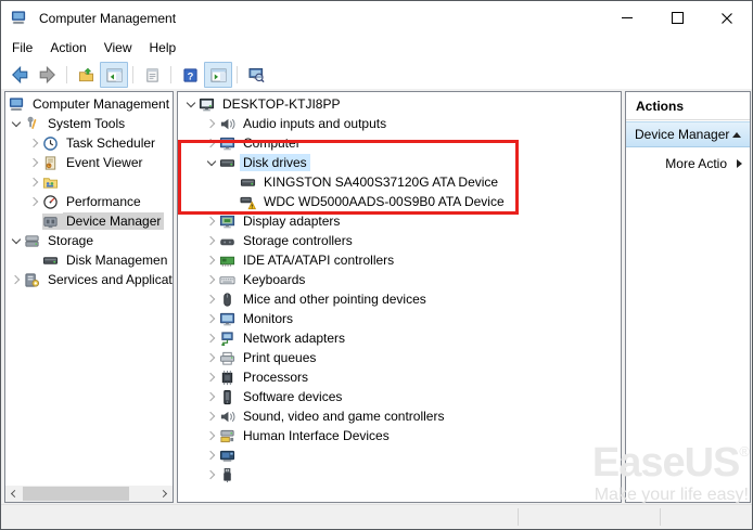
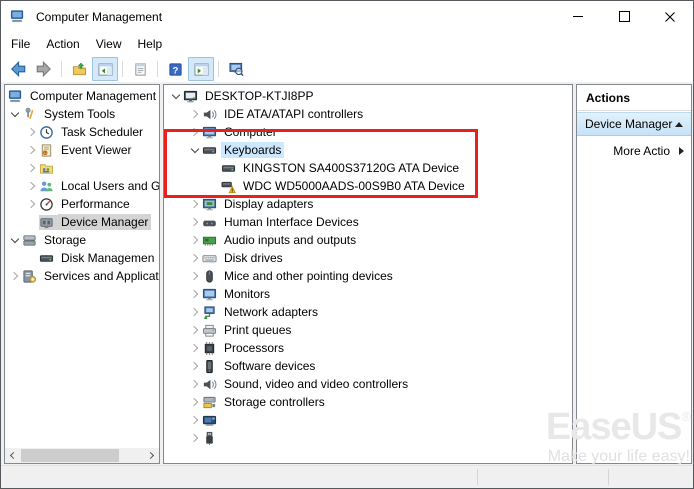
  Computer Management
  File
  Action
  View
  Help
  ?
  Computer Management
  System Tools
  Task Scheduler
  Event Viewer
+ Local Users and G
  Performance
  Device Manager
  Storage
  Disk Managemen
  Services and Applicat
  DESKTOP-KTJI8PP
- Audio inputs and outputs
+ IDE ATA/ATAPI controllers
  Computer
- Disk drives
+ Keyboards
  KINGSTON SA400S37120G ATA Device
  WDC WD5000AADS-00S9B0 ATA Device
  Display adapters
- Storage controllers
+ Human Interface Devices
- IDE ATA/ATAPI controllers
+ Audio inputs and outputs
- Keyboards
+ Disk drives
  Mice and other pointing devices
  Monitors
  Network adapters
  Print queues
  Processors
  Software devices
- Sound, video and game controllers
+ Sound, video and video controllers
- Human Interface Devices
+ Storage controllers
  Actions
  Device Manager
  More Actio
  EaseUS
  Make your life easy!
